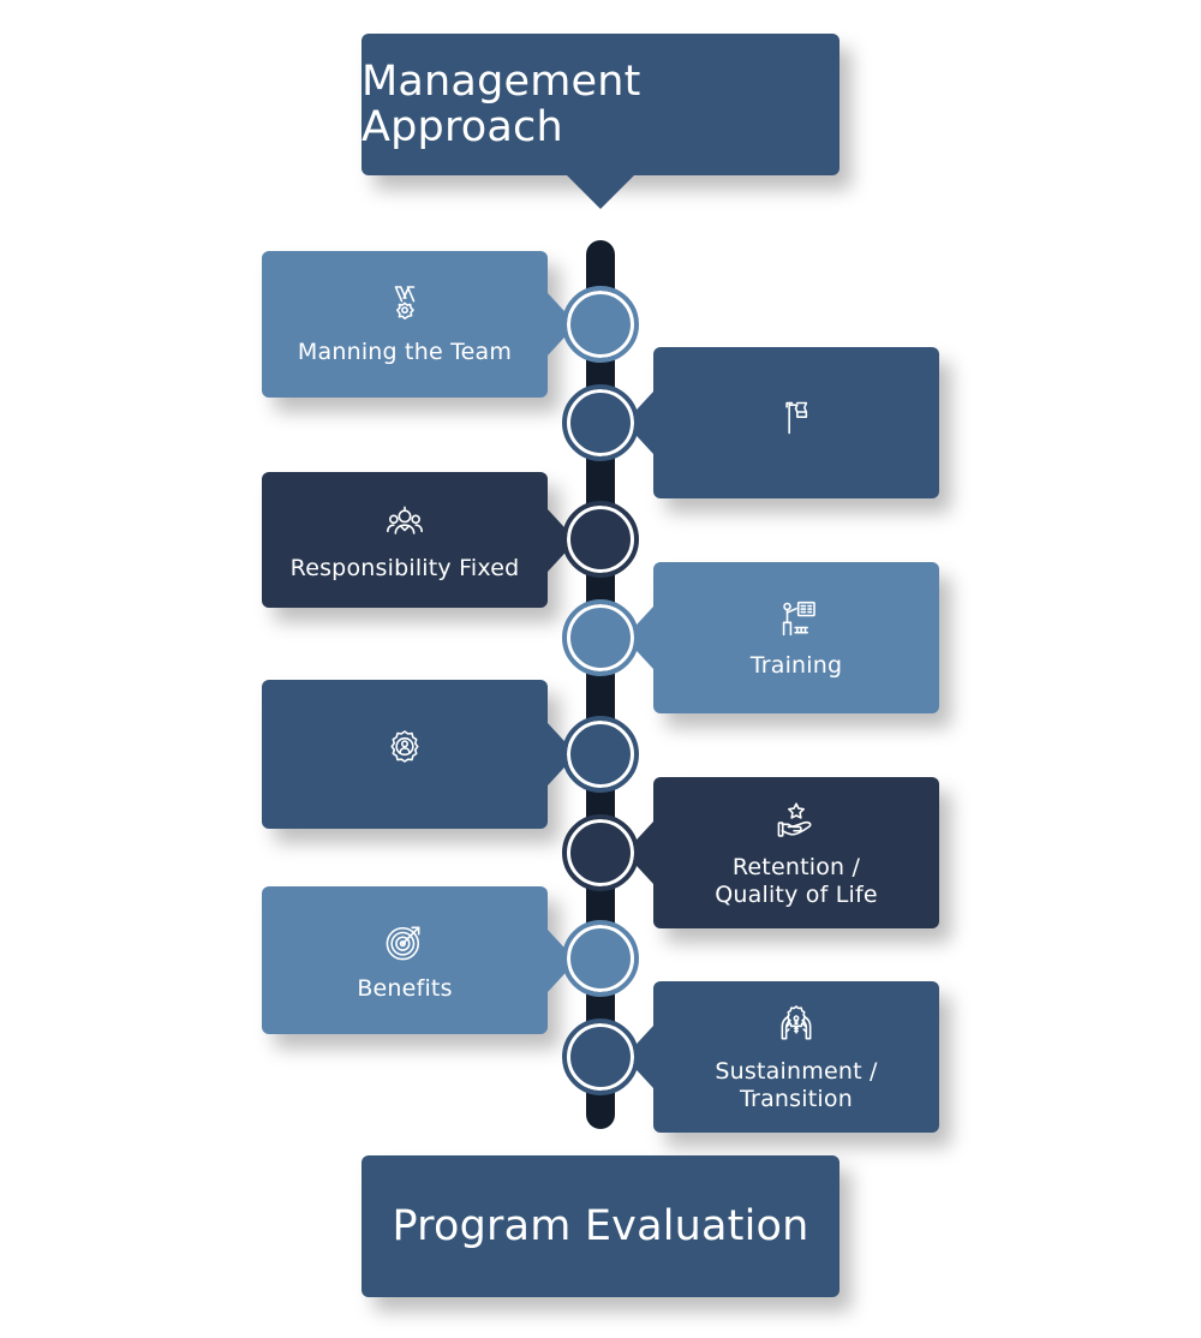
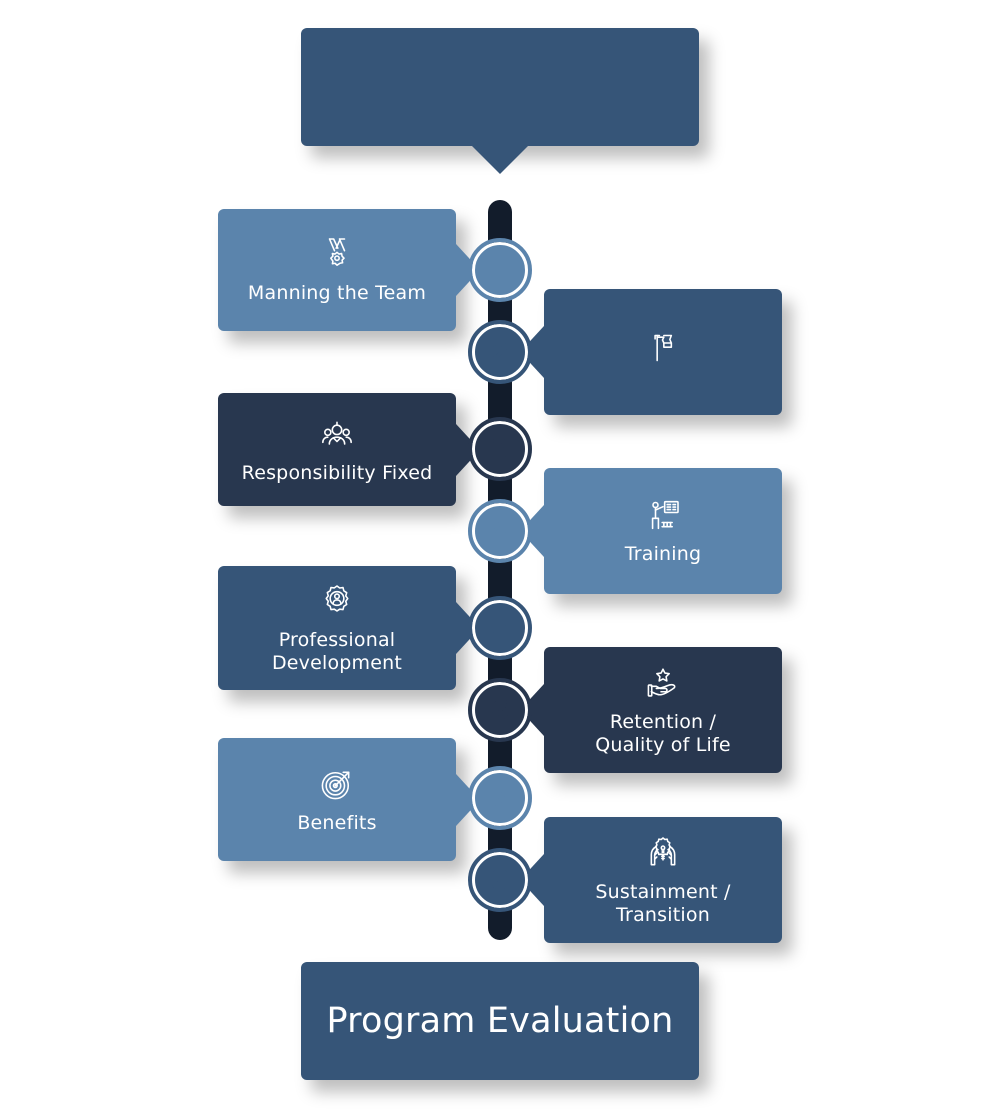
- Management Approach
  Manning the Team
  Responsibility Fixed
  Training
+ Professional
+ Development
  Retention /
  Quality of Life
  Benefits
  Sustainment /
  Transition
  Program Evaluation
